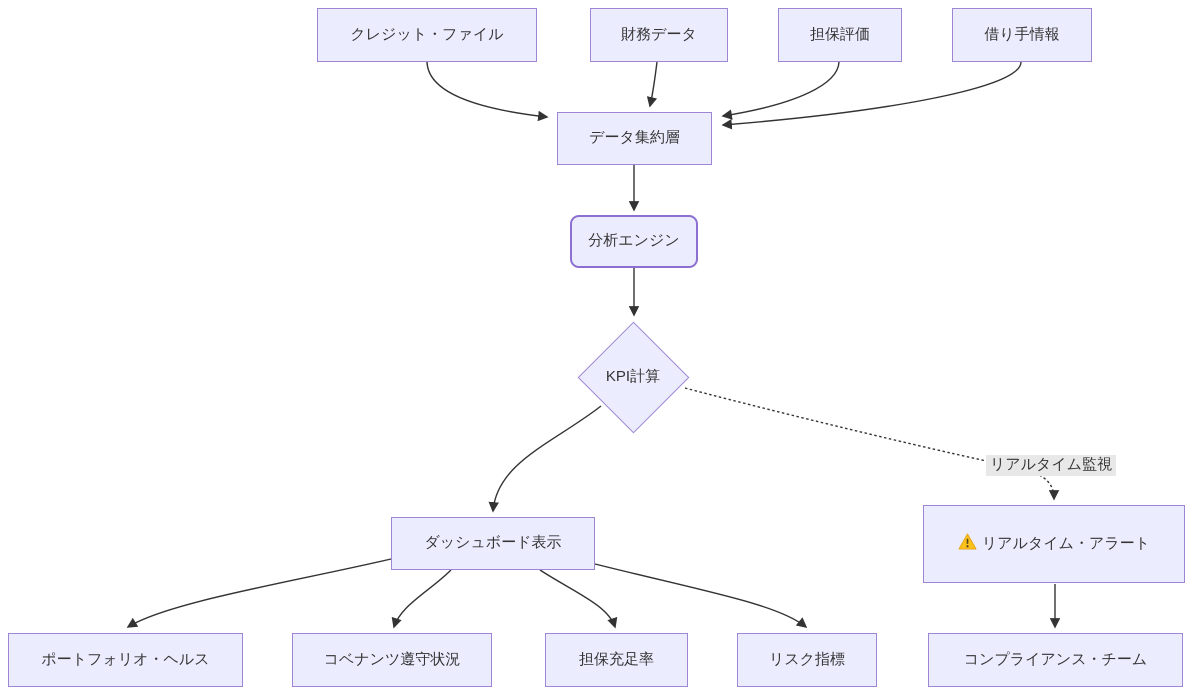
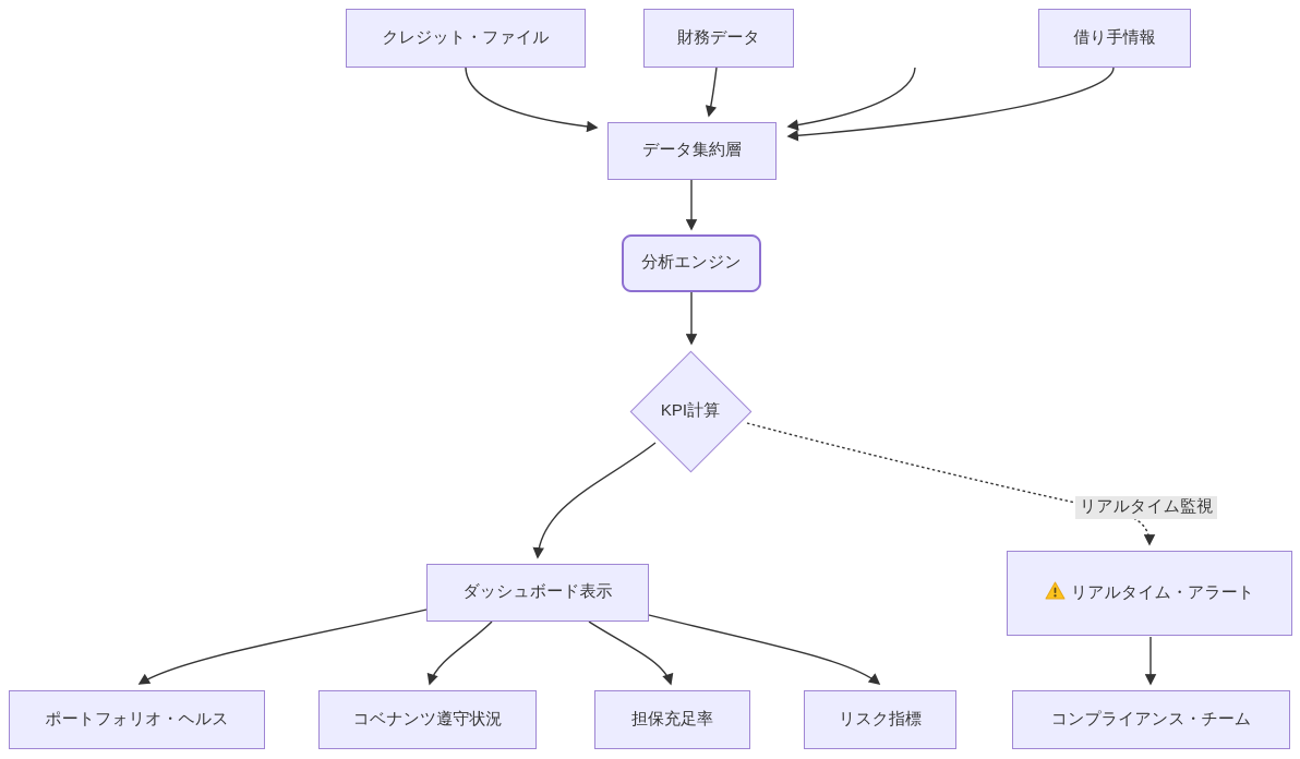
  クレジット・ファイル
  財務データ
- 担保評価
  借り手情報
  データ集約層
  分析エンジン
  KPI計算
  リアルタイム監視
  ダッシュボード表示
  リアルタイム・アラート
  ポートフォリオ・ヘルス
  コベナンツ遵守状況
  担保充足率
  リスク指標
  コンプライアンス・チーム
